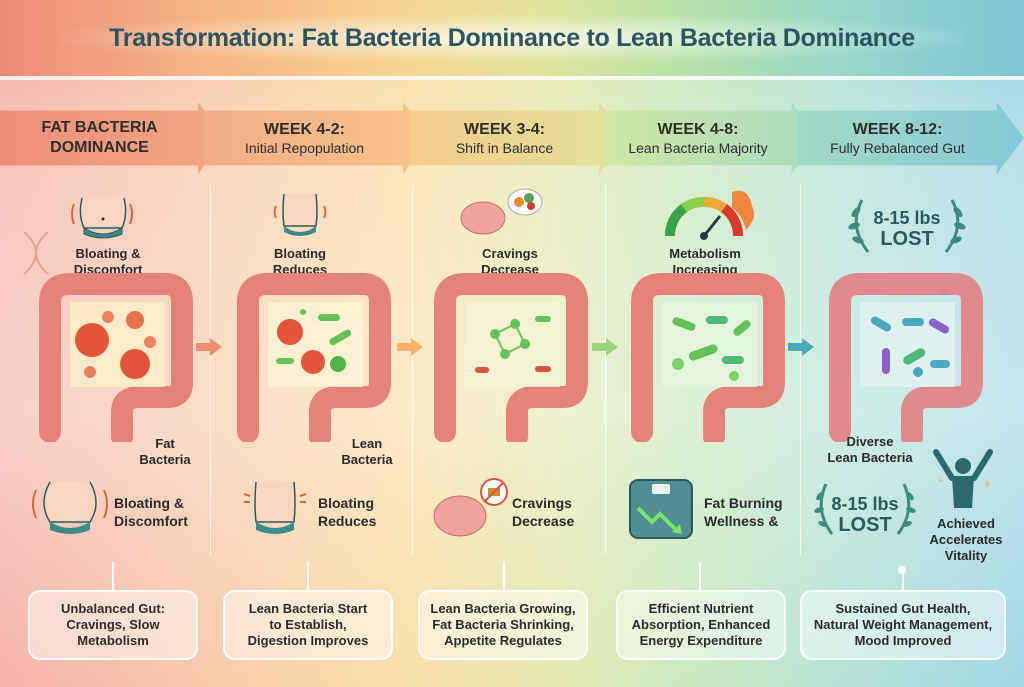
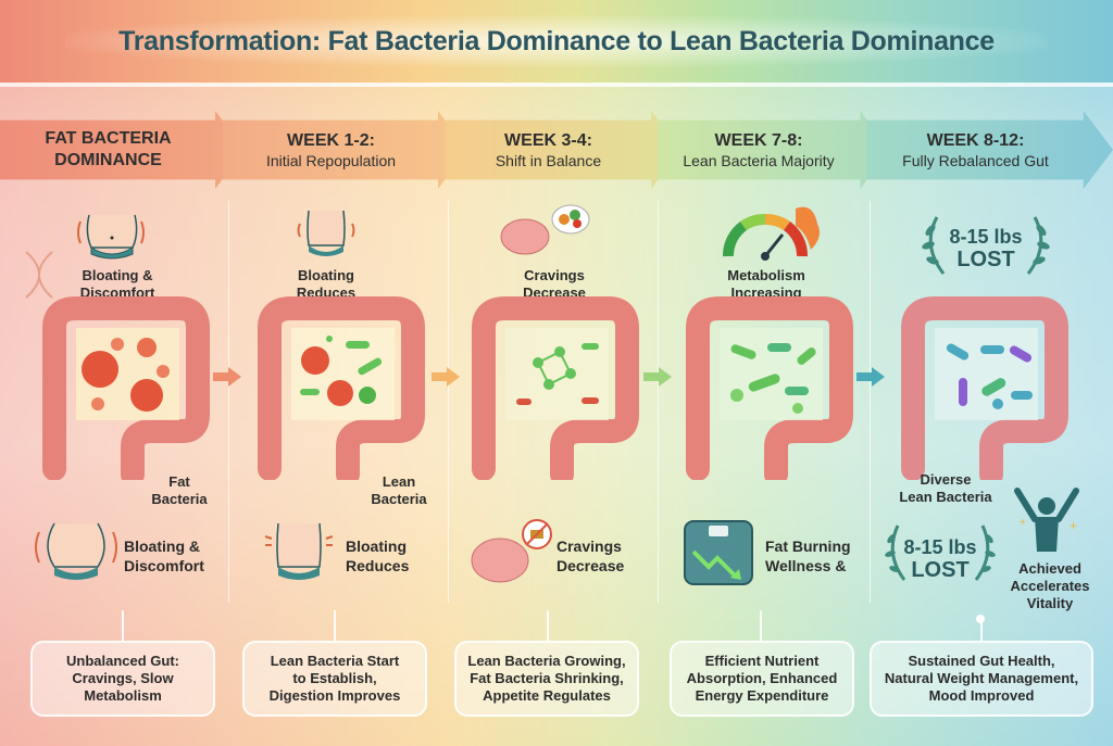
  Transformation: Fat Bacteria Dominance to Lean Bacteria Dominance
  FAT BACTERIA
  DOMINANCE
- WEEK 4-2:
+ WEEK 1-2:
  Initial Repopulation
  WEEK 3-4:
  Shift in Balance
- WEEK 4-8:
+ WEEK 7-8:
  Lean Bacteria Majority
  WEEK 8-12:
  Fully Rebalanced Gut
  Bloating &
  Discomfort
  Fat
  Bacteria
  Bloating &
  Discomfort
  Bloating
  Reduces
  Lean
  Bacteria
  Bloating
  Reduces
  Cravings
  Decrease
  Cravings
  Decrease
  Metabolism
  Increasing
  Fat Burning
  Wellness &
  8-15 lbs
  LOST
  Diverse
  Lean Bacteria
  8-15 lbs
  LOST
  +
  +
  Achieved
  Accelerates
  Vitality
  Unbalanced Gut:
  Cravings, Slow
  Metabolism
  Lean Bacteria Start
  to Establish,
  Digestion Improves
  Lean Bacteria Growing,
  Fat Bacteria Shrinking,
  Appetite Regulates
  Efficient Nutrient
  Absorption, Enhanced
  Energy Expenditure
  Sustained Gut Health,
  Natural Weight Management,
  Mood Improved
